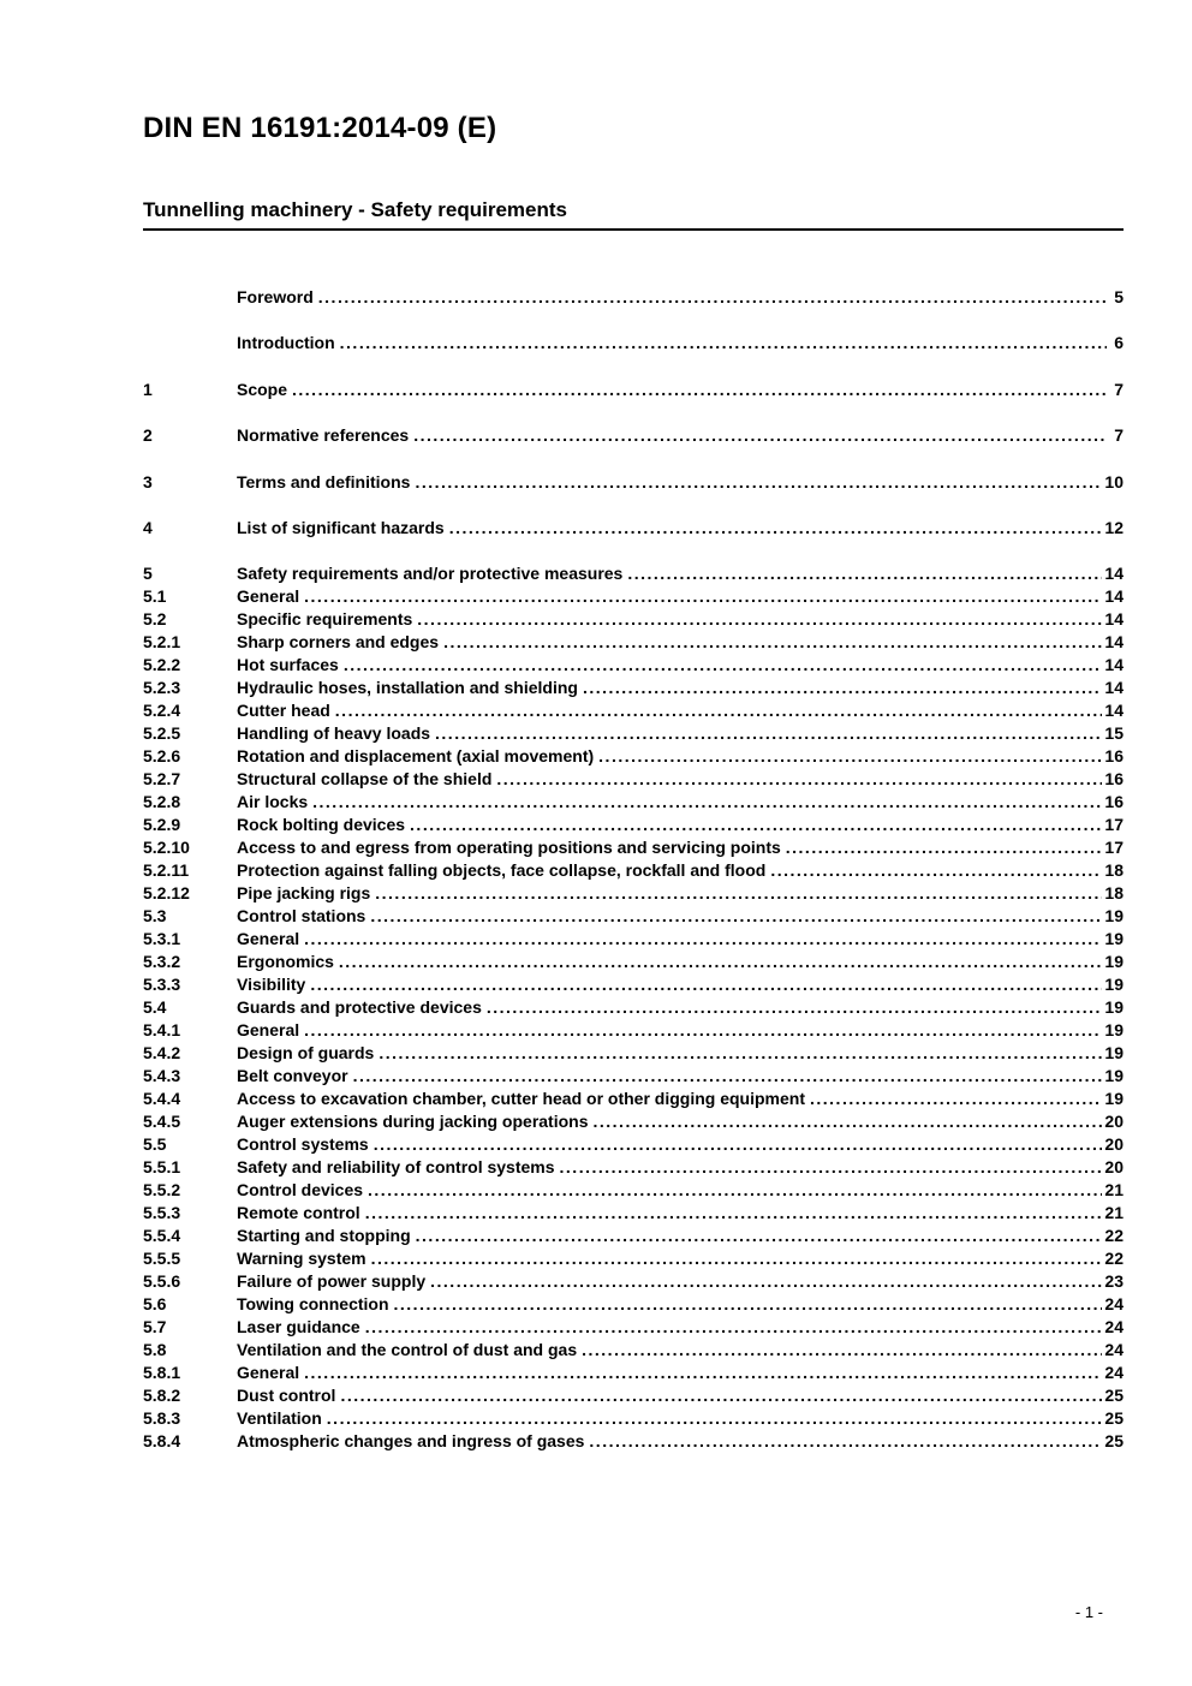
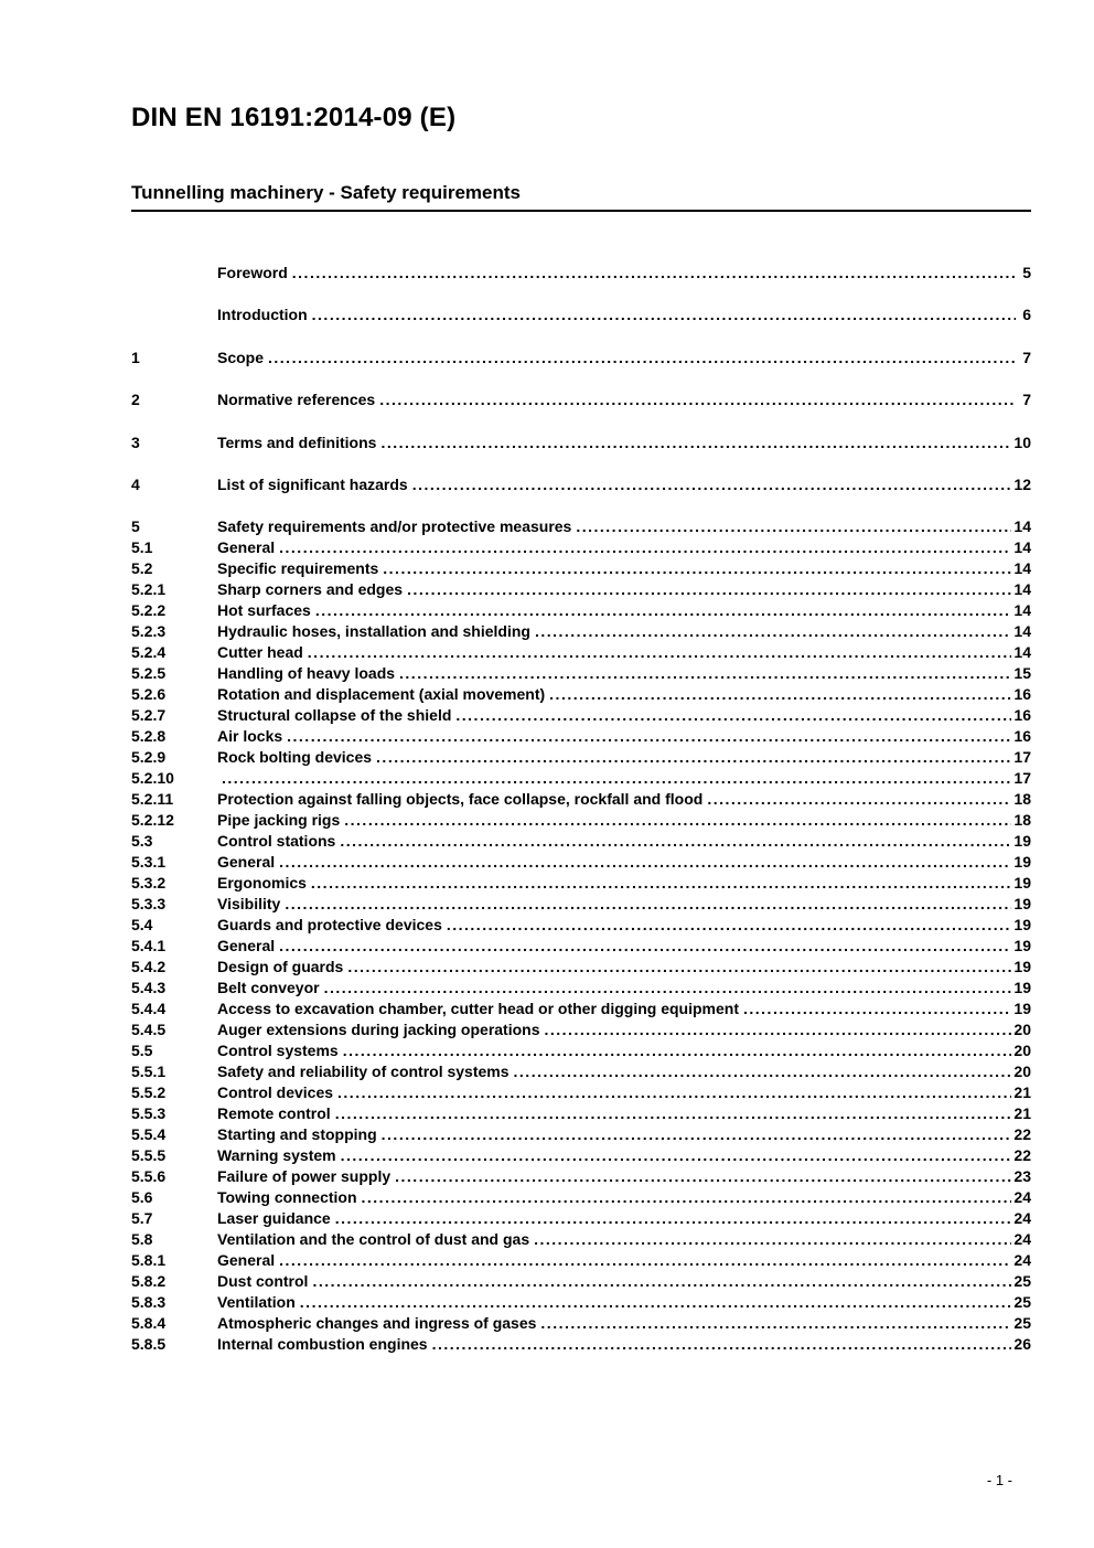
  DIN EN 16191:2014-09 (E)
  Tunnelling machinery - Safety requirements
  Foreword
  5
  Introduction
  6
  1
  Scope
  7
  2
  Normative references
  7
  3
  Terms and definitions
  10
  4
  List of significant hazards
  12
  5
  Safety requirements and/or protective measures
  14
  5.1
  General
  14
  5.2
  Specific requirements
  14
  5.2.1
  Sharp corners and edges
  14
  5.2.2
  Hot surfaces
  14
  5.2.3
  Hydraulic hoses, installation and shielding
  14
  5.2.4
  Cutter head
  14
  5.2.5
  Handling of heavy loads
  15
  5.2.6
  Rotation and displacement (axial movement)
  16
  5.2.7
  Structural collapse of the shield
  16
  5.2.8
  Air locks
  16
  5.2.9
  Rock bolting devices
  17
  5.2.10
- Access to and egress from operating positions and servicing points
  17
  5.2.11
  Protection against falling objects, face collapse, rockfall and flood
  18
  5.2.12
  Pipe jacking rigs
  18
  5.3
  Control stations
  19
  5.3.1
  General
  19
  5.3.2
  Ergonomics
  19
  5.3.3
  Visibility
  19
  5.4
  Guards and protective devices
  19
  5.4.1
  General
  19
  5.4.2
  Design of guards
  19
  5.4.3
  Belt conveyor
  19
  5.4.4
  Access to excavation chamber, cutter head or other digging equipment
  19
  5.4.5
  Auger extensions during jacking operations
  20
  5.5
  Control systems
  20
  5.5.1
  Safety and reliability of control systems
  20
  5.5.2
  Control devices
  21
  5.5.3
  Remote control
  21
  5.5.4
  Starting and stopping
  22
  5.5.5
  Warning system
  22
  5.5.6
  Failure of power supply
  23
  5.6
  Towing connection
  24
  5.7
  Laser guidance
  24
  5.8
  Ventilation and the control of dust and gas
  24
  5.8.1
  General
  24
  5.8.2
  Dust control
  25
  5.8.3
  Ventilation
  25
  5.8.4
  Atmospheric changes and ingress of gases
  25
+ 5.8.5
+ Internal combustion engines
+ 26
  - 1 -
